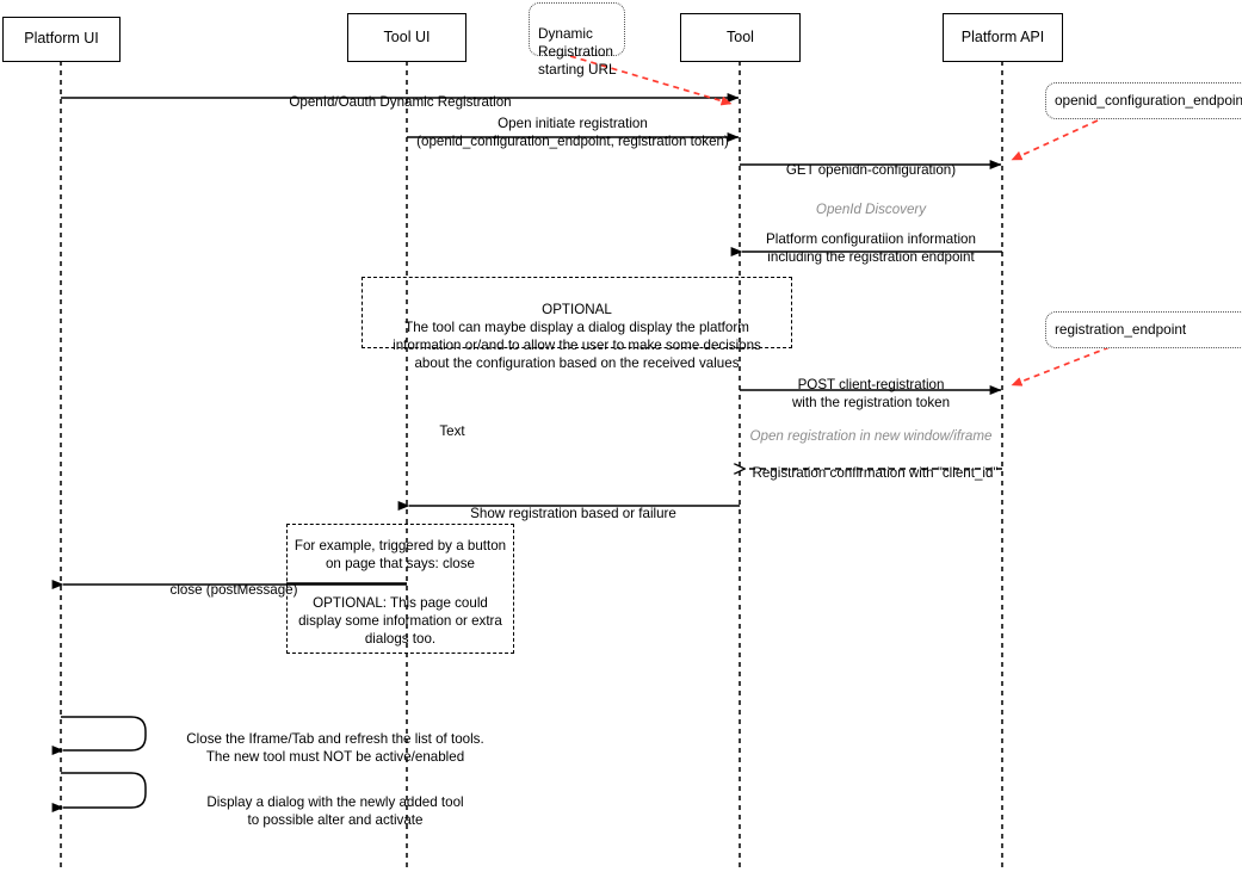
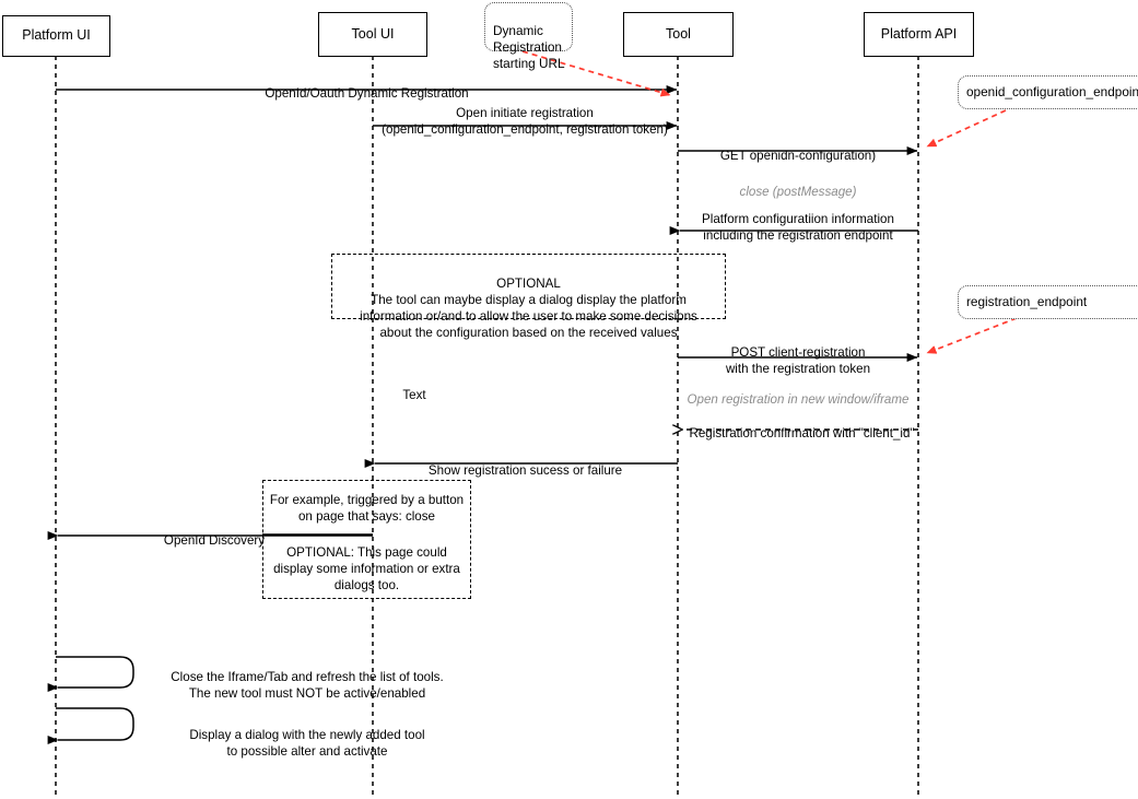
  Platform UI
  Tool UI
  Tool
  Platform API
  Dynamic
  Registration
  starting URL
  openid_configuration_endpoin
  registration_endpoint
  OpenId/Oauth Dynamic Registration
  Open initiate registration
  (openid_configuration_endpoint, registration token)
  GET openidn-configuration)
- OpenId Discovery
+ close (postMessage)
  Platform configuratiion information
  including the registration endpoint
  POST client-registration
  with the registration token
  Open registration in new window/iframe
  Registration confirmation with "client_id"
- Show registration based or failure
+ Show registration sucess or failure
- close (postMessage)
+ OpenId Discovery
  Close the Iframe/Tab and refresh the list of tools.
  The new tool must NOT be active/enabled
  Display a dialog with the newly added tool
  to possible alter and activate
  OPTIONAL
  The tool can maybe display a dialog display the platform
  information or/and to allow the user to make some decisions
  about the configuration based on the received values
  For example, triggered by a button
  on page that says: close
  OPTIONAL: This page could
  display some information or extra
  dialogs too.
  Text
